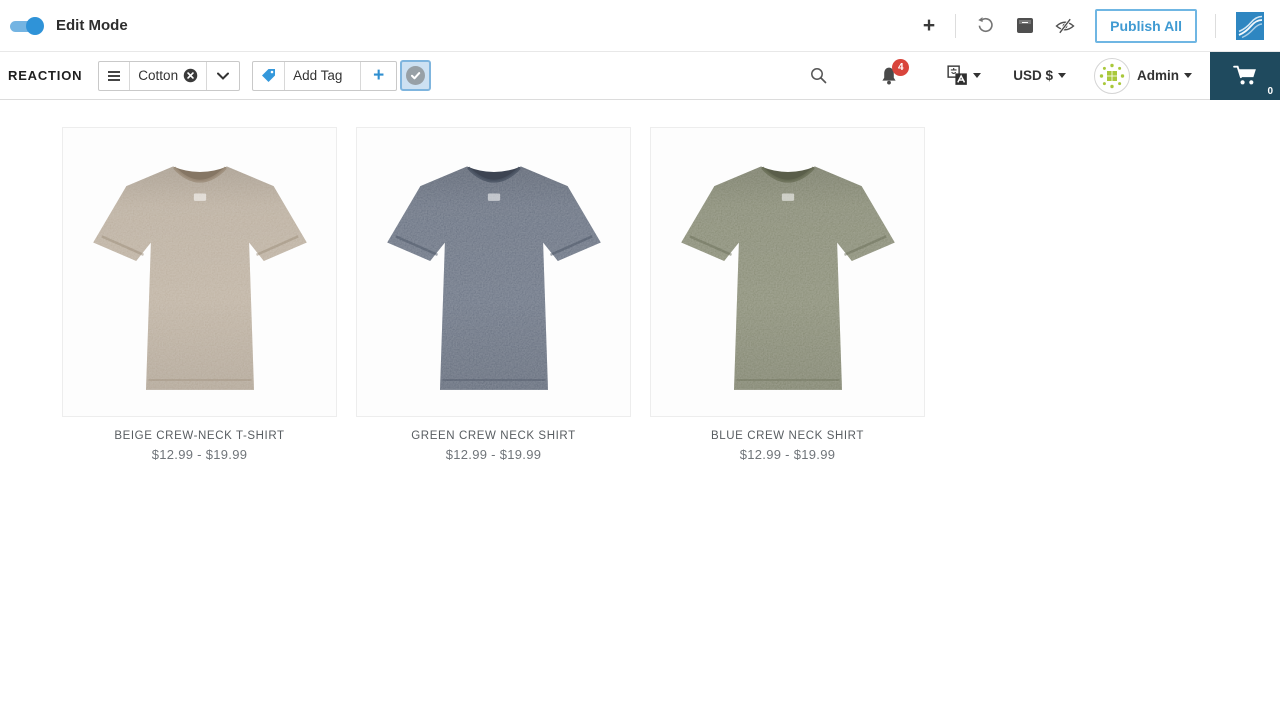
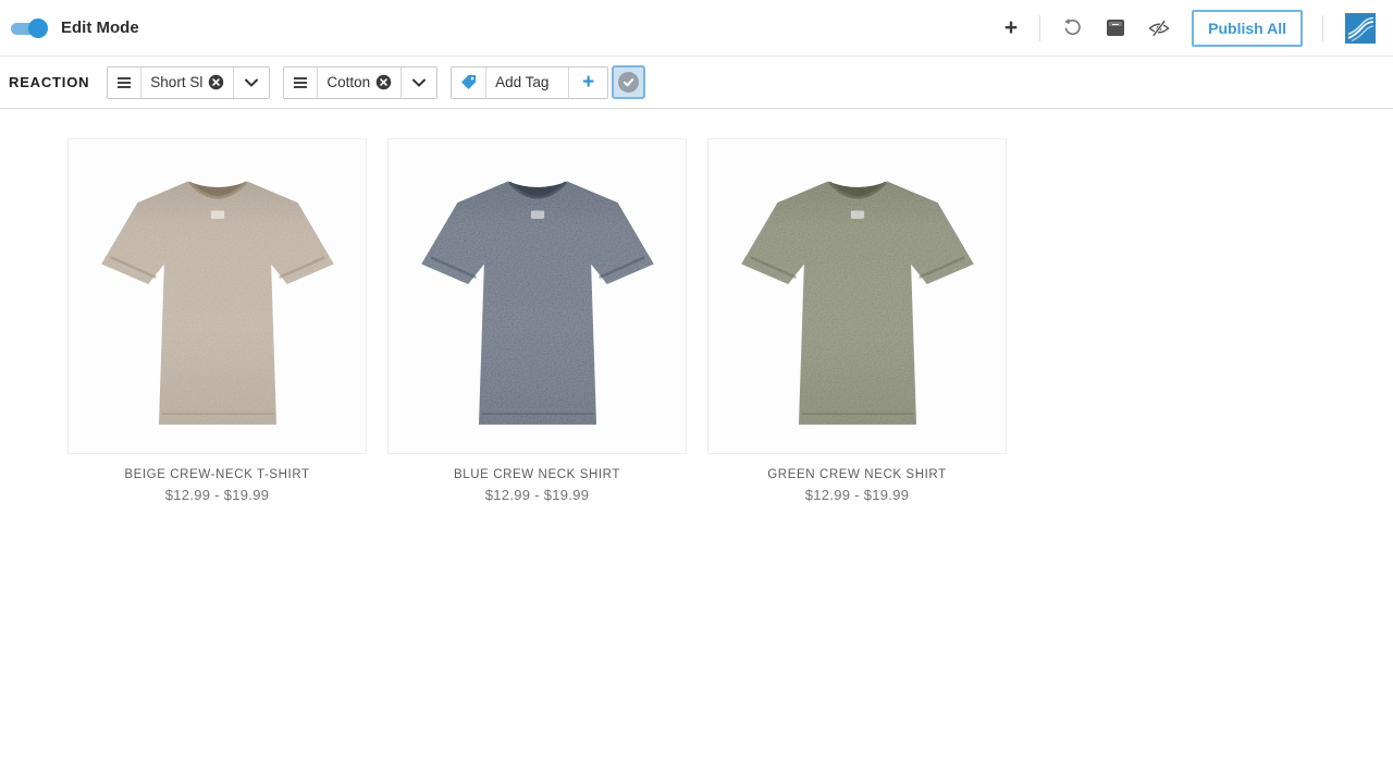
  Edit Mode
  +
  Publish All
  REACTION
+ Short Sl
  Cotton
  Add Tag
  +
- 4
- USD $
- Admin
- 0
  BEIGE CREW-NECK T-SHIRT
  $12.99 - $19.99
- GREEN CREW NECK SHIRT
+ BLUE CREW NECK SHIRT
  $12.99 - $19.99
- BLUE CREW NECK SHIRT
+ GREEN CREW NECK SHIRT
  $12.99 - $19.99
